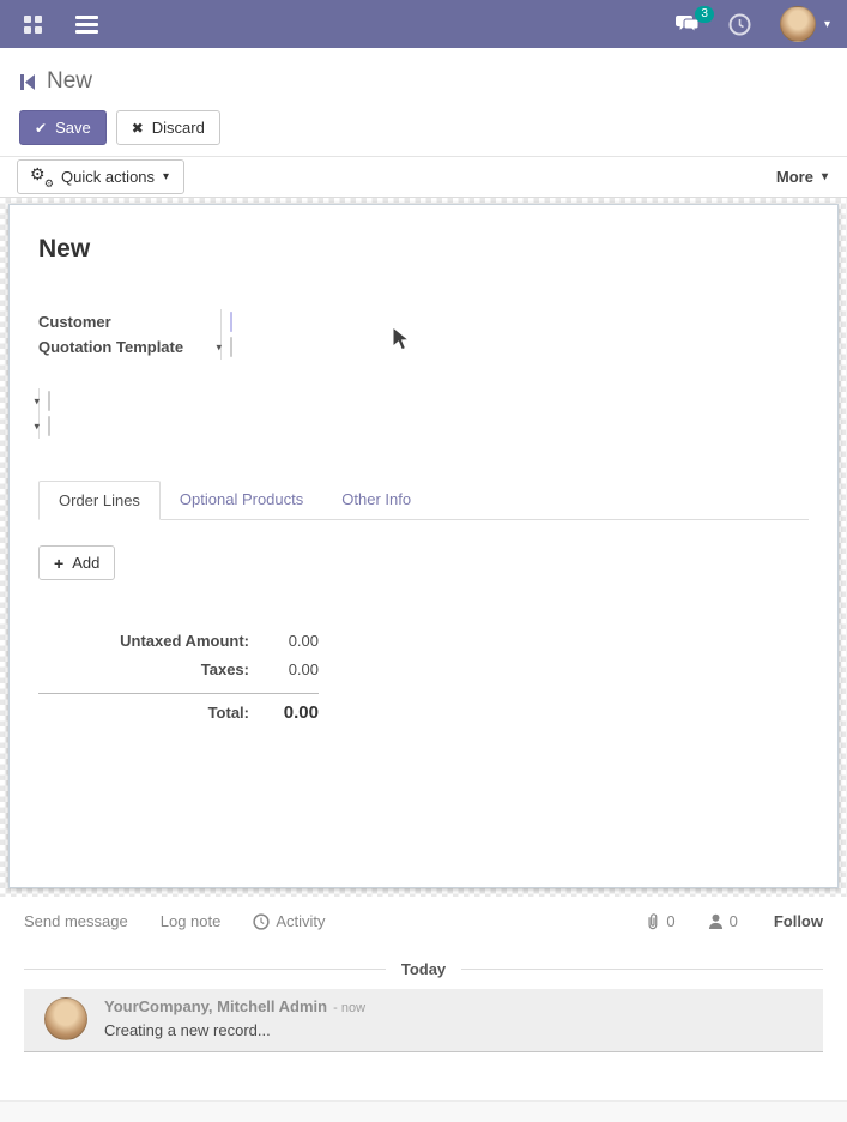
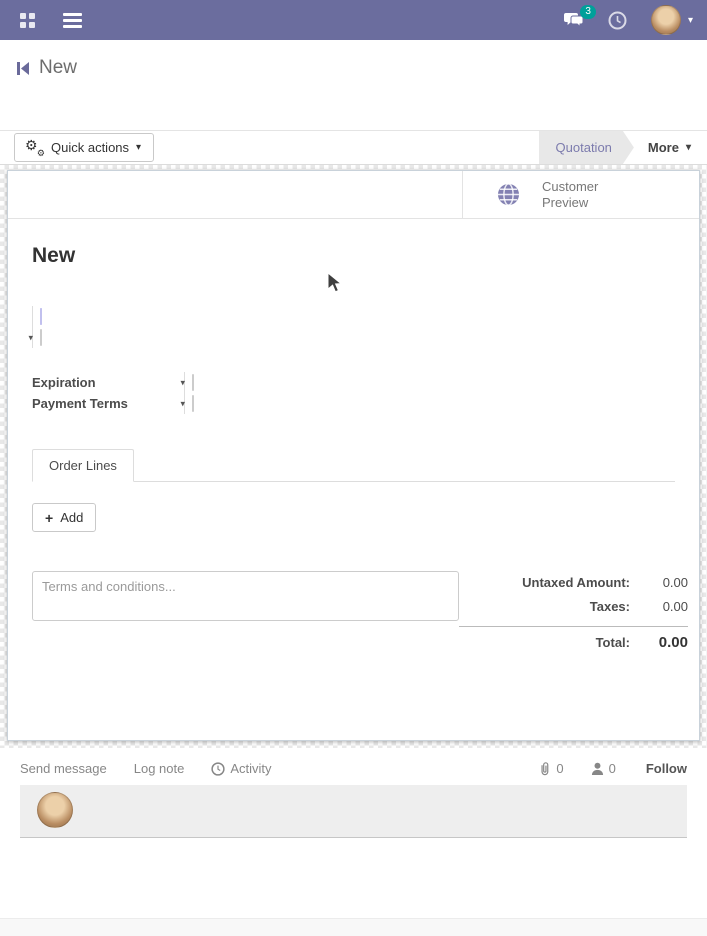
  3
  ▾
  New
- ✔
- Save
- ✖
- Discard
  ⚙
  ⚙
  Quick actions
  ▾
+ Quotation
  More
  ▾
+ Customer Preview
  New
- Customer
- Quotation Template
  ▾
+ Expiration
  ▾
+ Payment Terms
  ▾
  Order Lines
- Optional Products
- Other Info
  +
  Add
+ Terms and conditions...
  Untaxed Amount:
  0.00
  Taxes:
  0.00
  Total:
  0.00
  Send message
  Log note
  Activity
  0
  0
  Follow
- Today
- YourCompany, Mitchell Admin
- - now
- Creating a new record...
